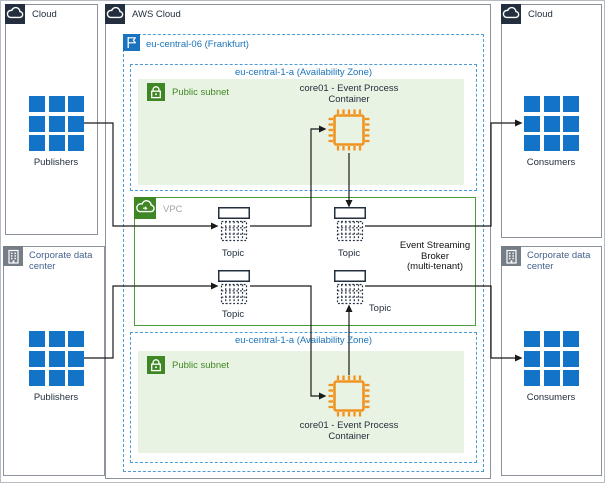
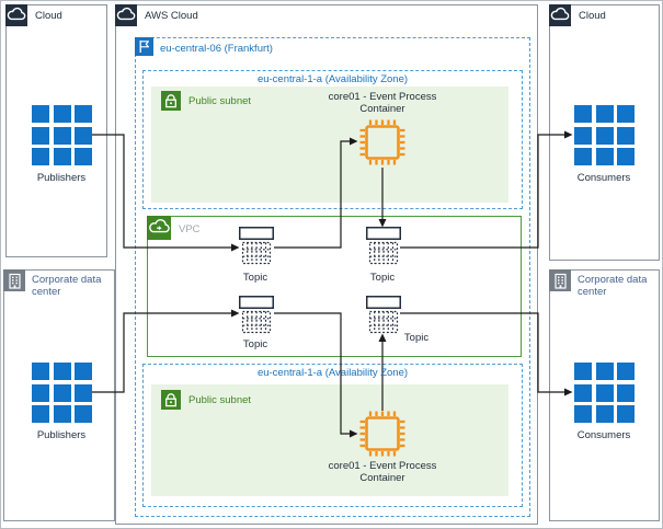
  Cloud
  AWS Cloud
  Cloud
  Corporate data center
  Corporate data center
  eu-central-06 (Frankfurt)
  eu-central-1-a (Availability Zone)
  Public subnet
  core01 - Event Process
  Container
  VPC
  Topic
  Topic
  Topic
  Topic
- Event Streaming
- Broker
- (multi-tenant)
  eu-central-1-a (Availability Zone)
  Public subnet
  core01 - Event Process
  Container
  Publishers
  Publishers
  Consumers
  Consumers
